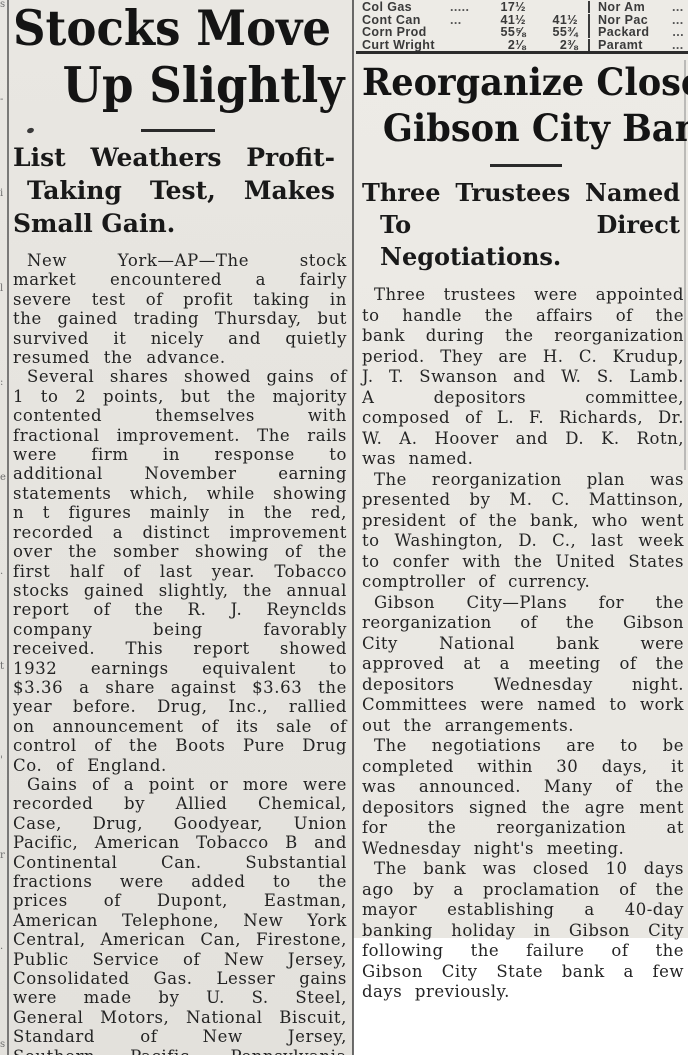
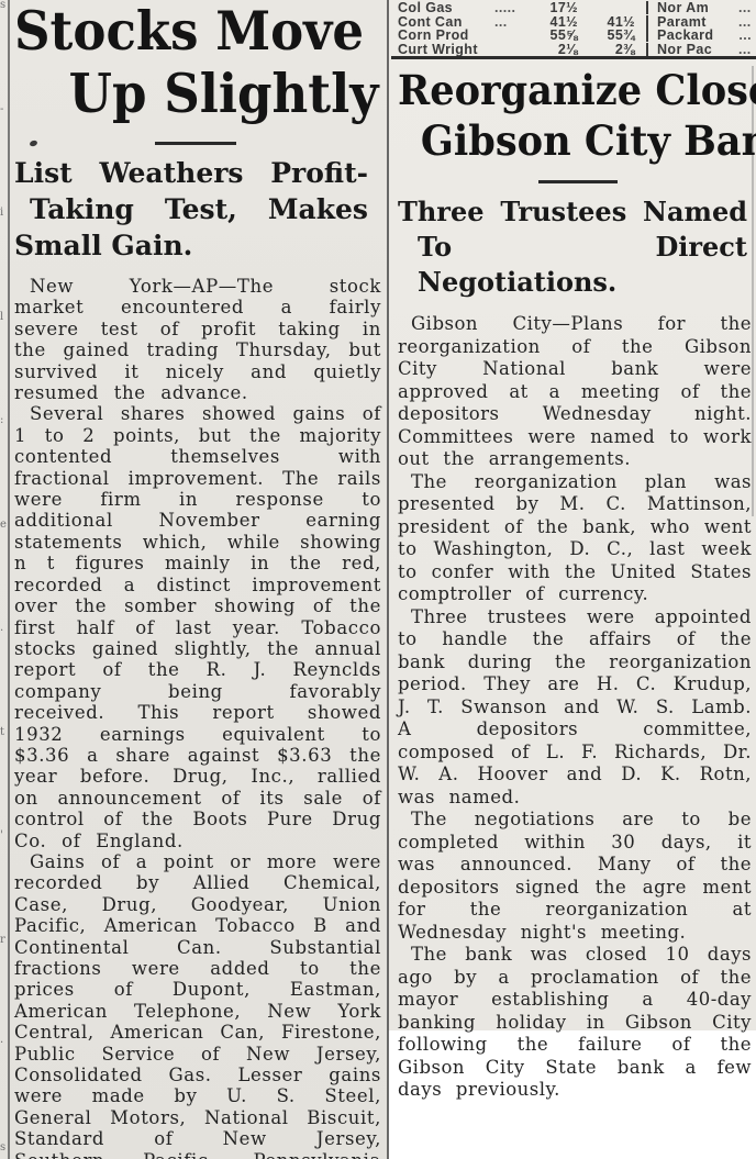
  s
  -
  i
  l
  :
  e
  .
  t
  '
  r
  ·
  s
  Stocks Move
  Up Slightly
  List Weathers Profit-
  Taking Test, Makes
  Small Gain.
  New York—AP—The stock market encountered a fairly severe test of profit taking in the gained trading Thursday, but survived it nicely and quietly resumed the advance.
  Several shares showed gains of 1 to 2 points, but the majority contented themselves with fractional improvement. The rails were firm in response to additional November earning statements which, while showing n t figures mainly in the red, recorded a distinct improvement over the somber showing of the first half of last year. Tobacco stocks gained slightly, the annual report of the R. J. Reynclds company being favorably received. This report showed 1932 earnings equivalent to $3.36 a share against $3.63 the year before. Drug, Inc., rallied on announcement of its sale of control of the Boots Pure Drug Co. of England.
  Gains of a point or more were recorded by Allied Chemical, Case, Drug, Goodyear, Union Pacific, American Tobacco B and Continental Can. Substantial fractions were added to the prices of Dupont, Eastman, American Telephone, New York Central, American Can, Firestone, Public Service of New Jersey, Consolidated Gas. Lesser gains were made by U. S. Steel, General Motors, National Biscuit, Standard of New Jersey,
  Col Gas
  .....
  17½
  Nor Am
  ...
  Cont Can
  ...
  41½
  41½
- Nor Pac
+ Paramt
  ...
  Corn Prod
  55⅝
  55¾
  Packard
  ...
  Curt Wright
  2⅛
  2⅜
- Paramt
+ Nor Pac
  ...
  Reorganize Clos
  Gibson City Ban
  Three Trustees Named
  To Direct Negotiations.
- Three trustees were appointed to handle the affairs of the bank during the reorganization period. They are H. C. Krudup, J. T. Swanson and W. S. Lamb. A depositors committee, composed of L. F. Richards, Dr. W. A. Hoover and D. K. Rotn, was named.
+ Gibson City—Plans for the reorganization of the Gibson City National bank were approved at a meeting of the depositors Wednesday night. Committees were named to work out the arrangements.
  The reorganization plan was presented by M. C. Mattinson, president of the bank, who went to Washington, D. C., last week to confer with the United States comptroller of currency.
- Gibson City—Plans for the reorganization of the Gibson City National bank were approved at a meeting of the depositors Wednesday night. Committees were named to work out the arrangements.
+ Three trustees were appointed to handle the affairs of the bank during the reorganization period. They are H. C. Krudup, J. T. Swanson and W. S. Lamb. A depositors committee, composed of L. F. Richards, Dr. W. A. Hoover and D. K. Rotn, was named.
  The negotiations are to be completed within 30 days, it was announced. Many of the depositors signed the agre ment for the reorganization at Wednesday night's meeting.
  The bank was closed 10 days ago by a proclamation of the mayor establishing a 40-day banking holiday in Gibson City following the failure of the Gibson City State bank a few days previously.
